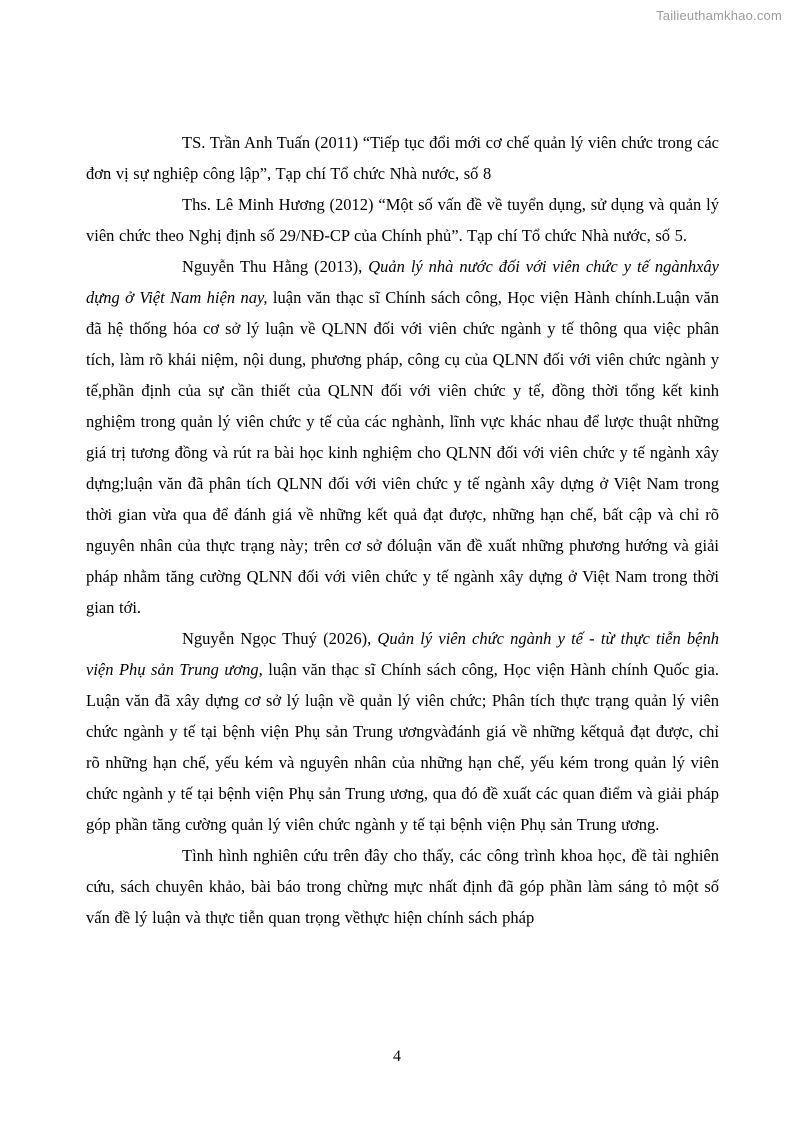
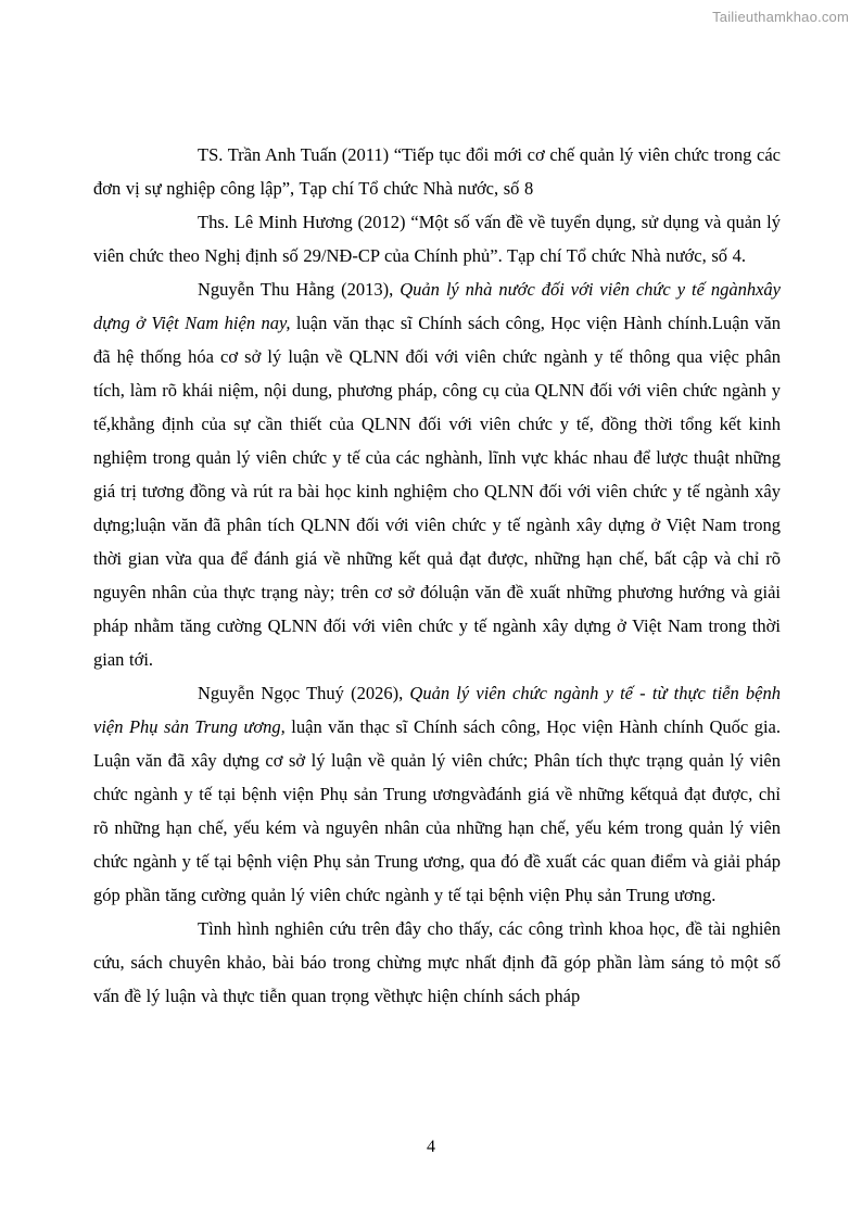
  Tailieuthamkhao.com
  TS. Trần Anh Tuấn (2011) “Tiếp tục đổi mới cơ chế quản lý viên chức trong các đơn vị sự nghiệp công lập”, Tạp chí Tổ chức Nhà nước, số 8
- Ths. Lê Minh Hương (2012) “Một số vấn đề về tuyển dụng, sử dụng và quản lý viên chức theo Nghị định số 29/NĐ-CP của Chính phủ”. Tạp chí Tổ chức Nhà nước, số 5.
+ Ths. Lê Minh Hương (2012) “Một số vấn đề về tuyển dụng, sử dụng và quản lý viên chức theo Nghị định số 29/NĐ-CP của Chính phủ”. Tạp chí Tổ chức Nhà nước, số 4.
- Nguyễn Thu Hằng (2013), Quản lý nhà nước đối với viên chức y tế ngànhxây dựng ở Việt Nam hiện nay, luận văn thạc sĩ Chính sách công, Học viện Hành chính.Luận văn đã hệ thống hóa cơ sở lý luận về QLNN đối với viên chức ngành y tế thông qua việc phân tích, làm rõ khái niệm, nội dung, phương pháp, công cụ của QLNN đối với viên chức ngành y tế,phần định của sự cần thiết của QLNN đối với viên chức y tế, đồng thời tổng kết kinh nghiệm trong quản lý viên chức y tế của các nghành, lĩnh vực khác nhau để lược thuật những giá trị tương đồng và rút ra bài học kinh nghiệm cho QLNN đối với viên chức y tế ngành xây dựng;luận văn đã phân tích QLNN đối với viên chức y tế ngành xây dựng ở Việt Nam trong thời gian vừa qua để đánh giá về những kết quả đạt được, những hạn chế, bất cập và chỉ rõ nguyên nhân của thực trạng này; trên cơ sở đóluận văn đề xuất những phương hướng và giải pháp nhằm tăng cường QLNN đối với viên chức y tế ngành xây dựng ở Việt Nam trong thời gian tới.
+ Nguyễn Thu Hằng (2013), Quản lý nhà nước đối với viên chức y tế ngànhxây dựng ở Việt Nam hiện nay, luận văn thạc sĩ Chính sách công, Học viện Hành chính.Luận văn đã hệ thống hóa cơ sở lý luận về QLNN đối với viên chức ngành y tế thông qua việc phân tích, làm rõ khái niệm, nội dung, phương pháp, công cụ của QLNN đối với viên chức ngành y tế,khẳng định của sự cần thiết của QLNN đối với viên chức y tế, đồng thời tổng kết kinh nghiệm trong quản lý viên chức y tế của các nghành, lĩnh vực khác nhau để lược thuật những giá trị tương đồng và rút ra bài học kinh nghiệm cho QLNN đối với viên chức y tế ngành xây dựng;luận văn đã phân tích QLNN đối với viên chức y tế ngành xây dựng ở Việt Nam trong thời gian vừa qua để đánh giá về những kết quả đạt được, những hạn chế, bất cập và chỉ rõ nguyên nhân của thực trạng này; trên cơ sở đóluận văn đề xuất những phương hướng và giải pháp nhằm tăng cường QLNN đối với viên chức y tế ngành xây dựng ở Việt Nam trong thời gian tới.
  Nguyễn Ngọc Thuý (2026), Quản lý viên chức ngành y tế - từ thực tiễn bệnh viện Phụ sản Trung ương, luận văn thạc sĩ Chính sách công, Học viện Hành chính Quốc gia. Luận văn đã xây dựng cơ sở lý luận về quản lý viên chức; Phân tích thực trạng quản lý viên chức ngành y tế tại bệnh viện Phụ sản Trung ươngvàđánh giá về những kếtquả đạt được, chỉ rõ những hạn chế, yếu kém và nguyên nhân của những hạn chế, yếu kém trong quản lý viên chức ngành y tế tại bệnh viện Phụ sản Trung ương, qua đó đề xuất các quan điểm và giải pháp góp phần tăng cường quản lý viên chức ngành y tế tại bệnh viện Phụ sản Trung ương.
  Tình hình nghiên cứu trên đây cho thấy, các công trình khoa học, đề tài nghiên cứu, sách chuyên khảo, bài báo trong chừng mực nhất định đã góp phần làm sáng tỏ một số vấn đề lý luận và thực tiễn quan trọng vềthực hiện chính sách pháp
  4
